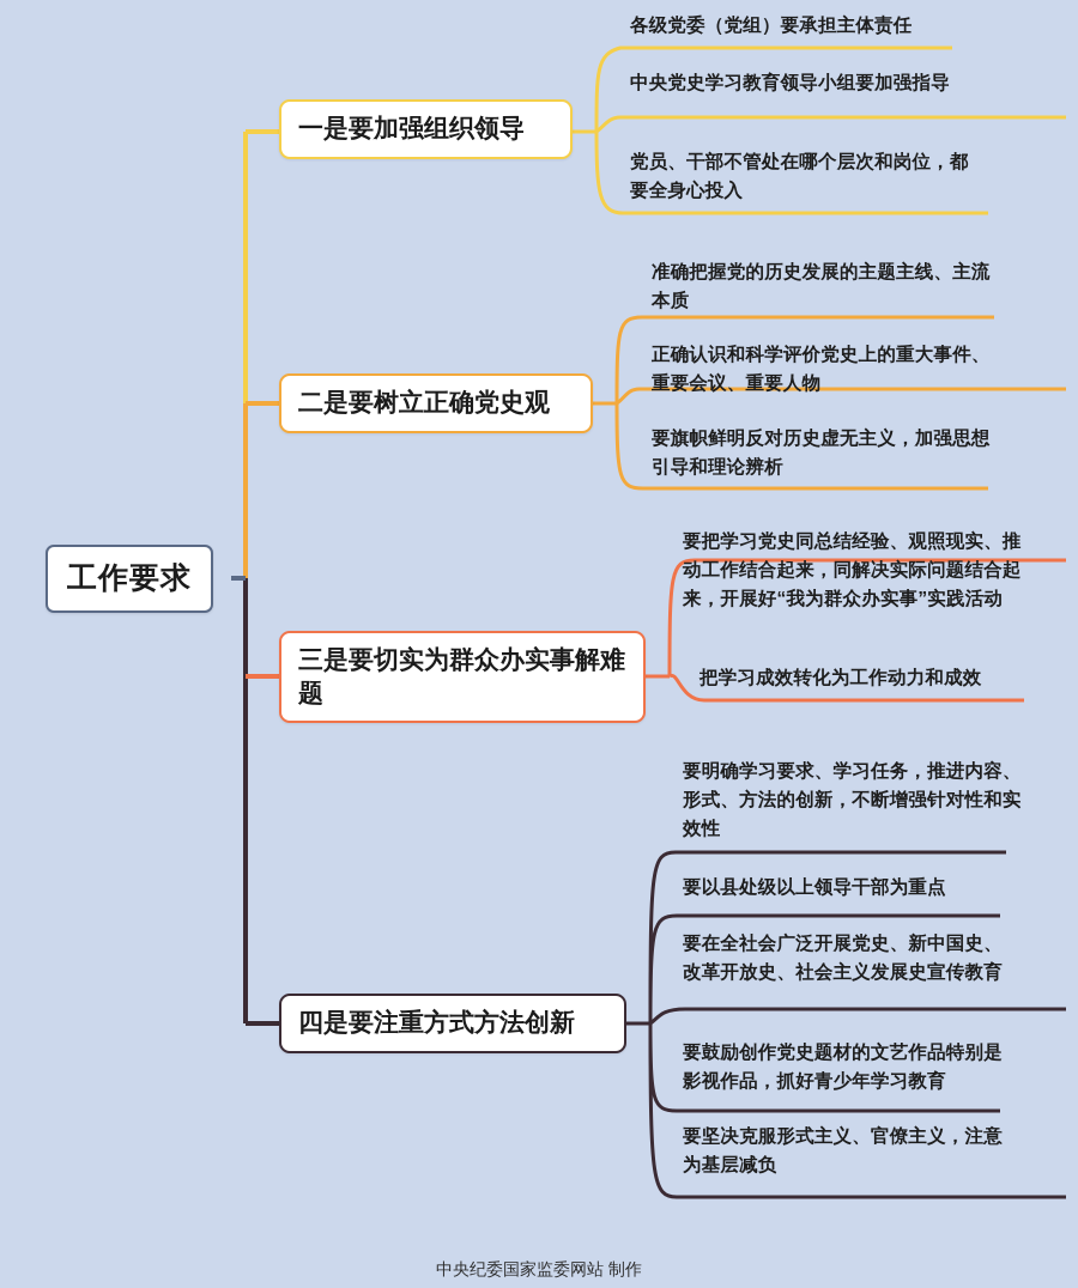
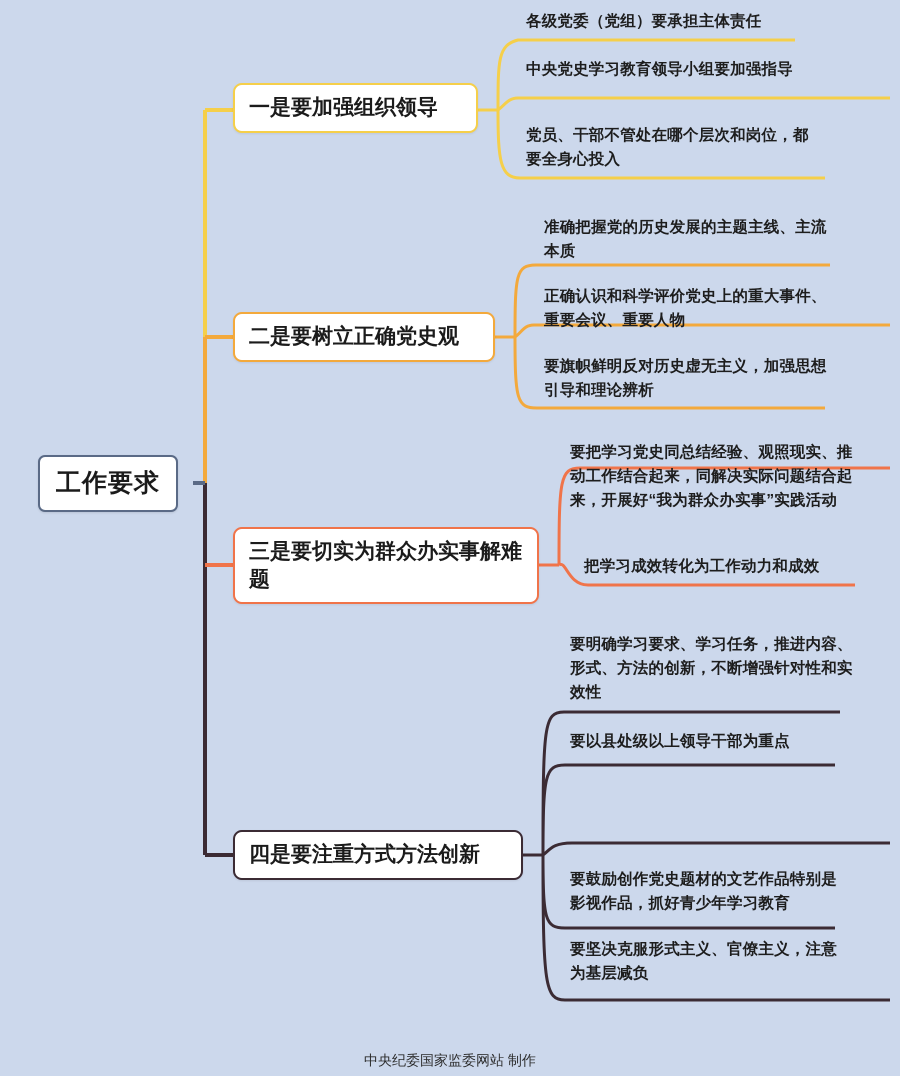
  工作要求
  一是要加强组织领导
  各级党委（党组）要承担主体责任
  中央党史学习教育领导小组要加强指导
  党员、干部不管处在哪个层次和岗位，都要全身心投入
  二是要树立正确党史观
  准确把握党的历史发展的主题主线、主流本质
  正确认识和科学评价党史上的重大事件、重要会议、重要人物
  要旗帜鲜明反对历史虚无主义，加强思想引导和理论辨析
  三是要切实为群众办实事解难题
  要把学习党史同总结经验、观照现实、推动工作结合起来，同解决实际问题结合起来，开展好“我为群众办实事”实践活动
  把学习成效转化为工作动力和成效
  四是要注重方式方法创新
  要明确学习要求、学习任务，推进内容、形式、方法的创新，不断增强针对性和实效性
  要以县处级以上领导干部为重点
- 要在全社会广泛开展党史、新中国史、改革开放史、社会主义发展史宣传教育
  要鼓励创作党史题材的文艺作品特别是影视作品，抓好青少年学习教育
  要坚决克服形式主义、官僚主义，注意为基层减负
  中央纪委国家监委网站 制作
